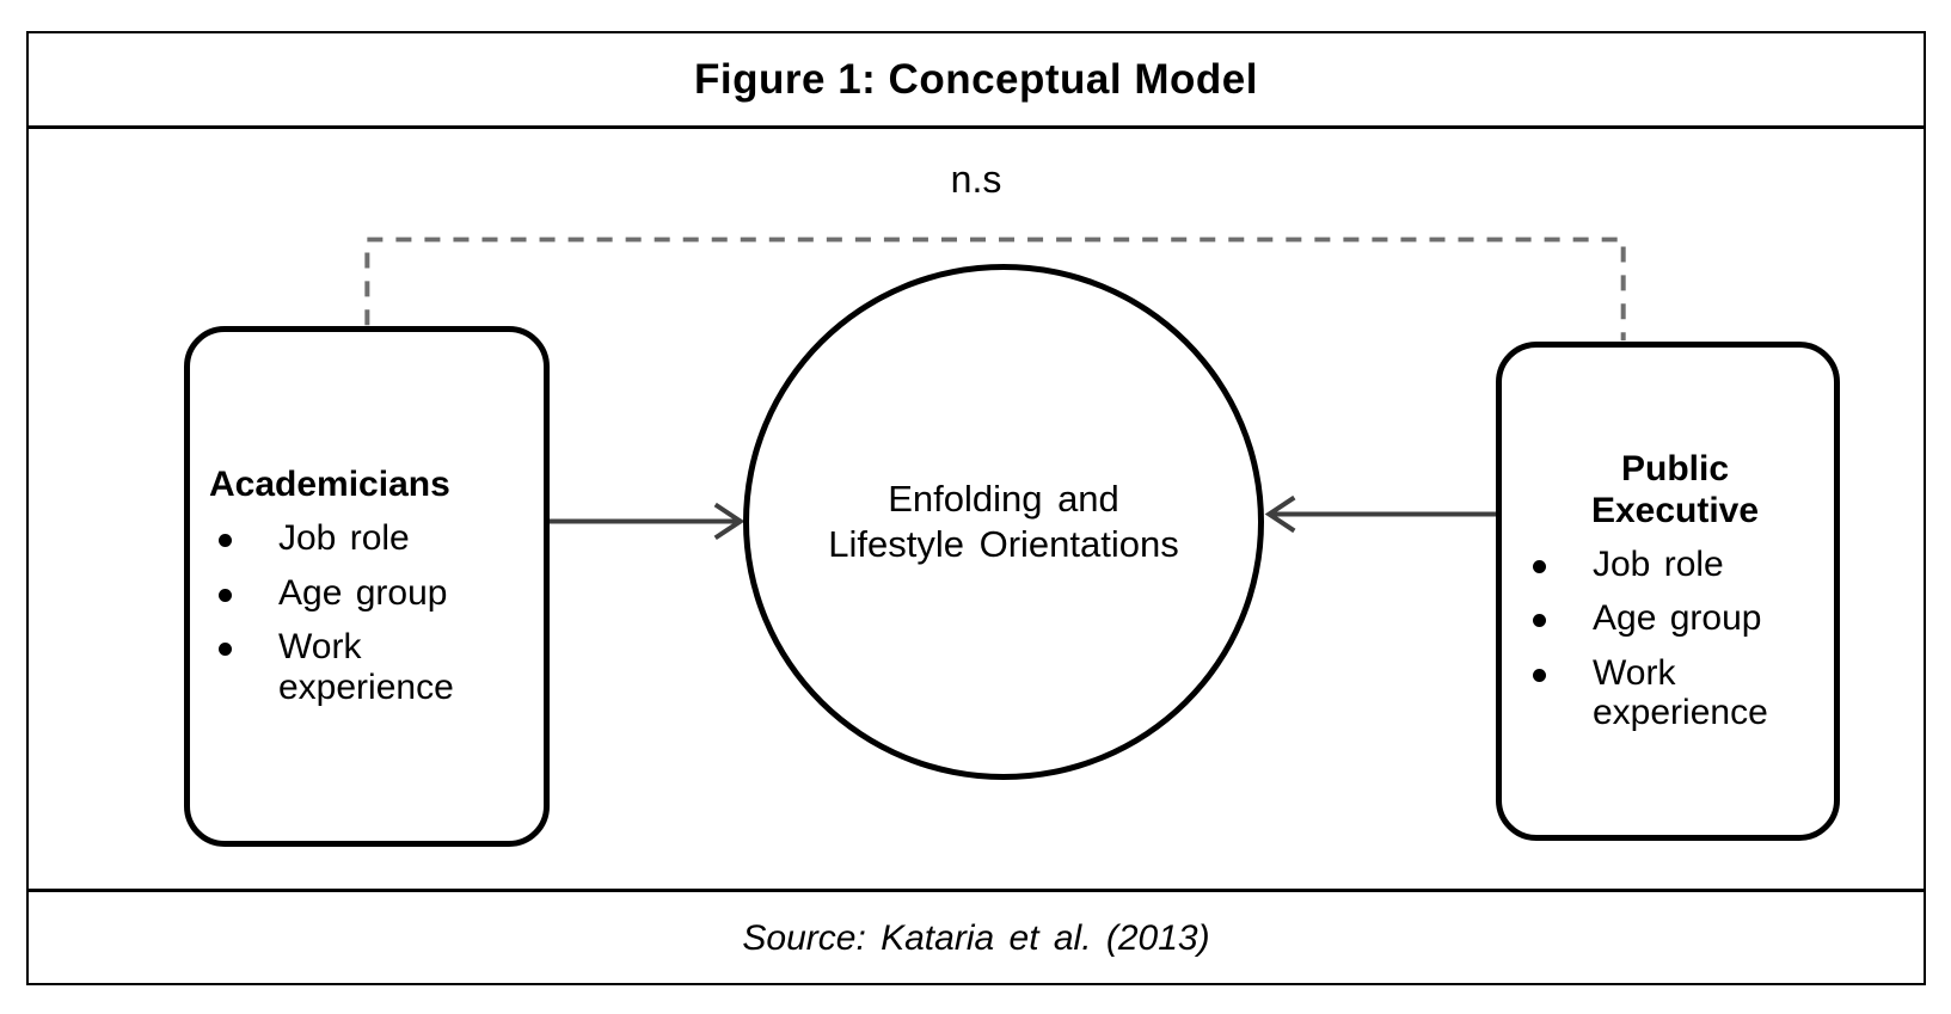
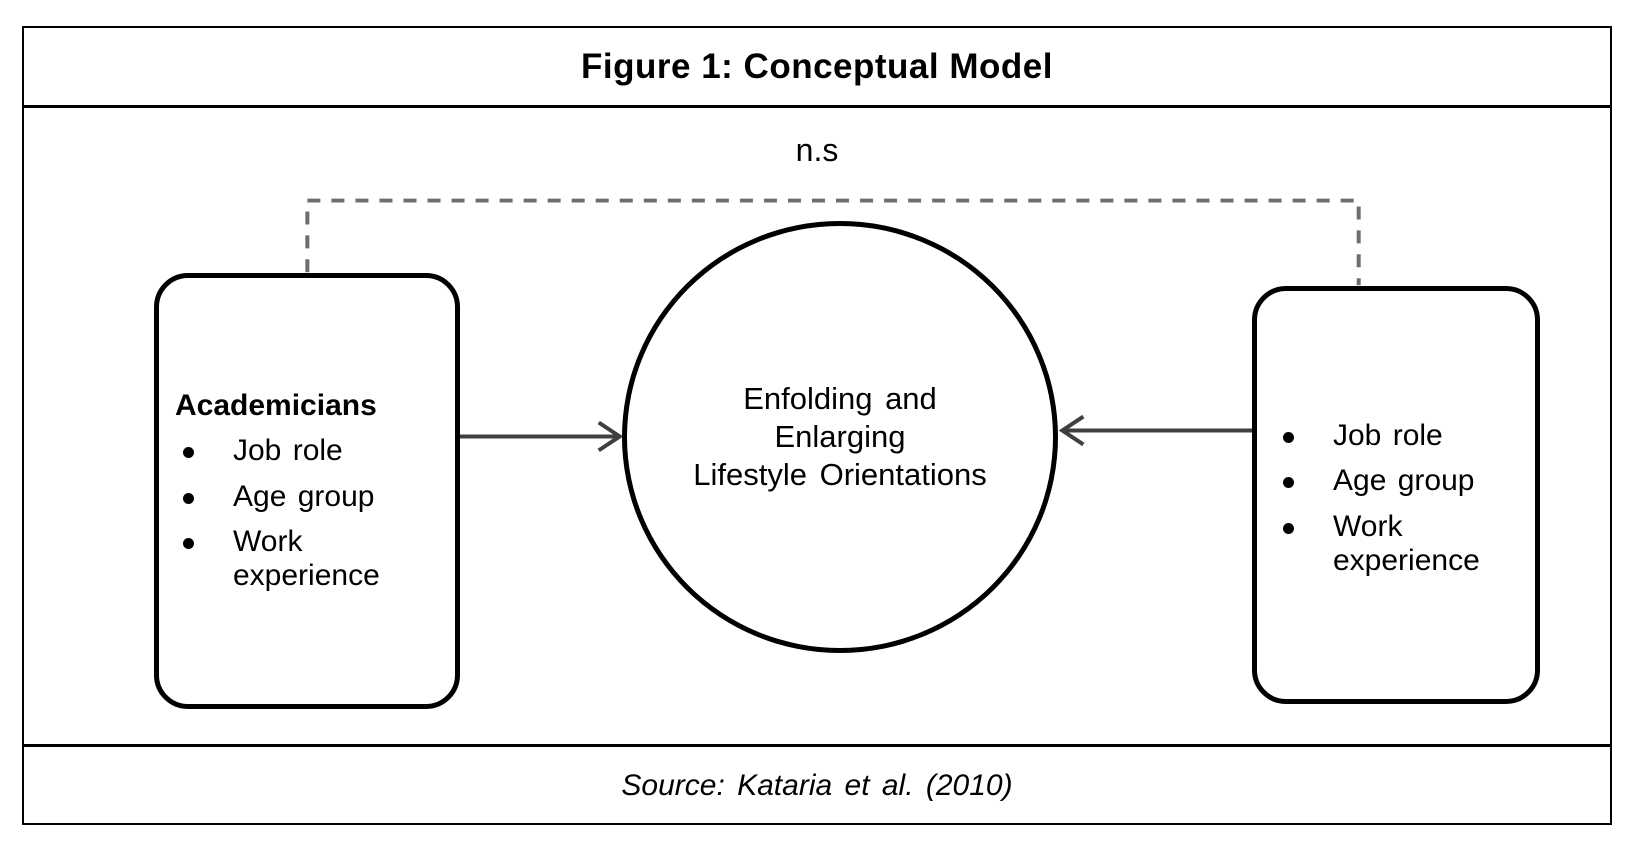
  Figure 1: Conceptual Model
  n.s
  Academicians
  Job role
  Age group
  Work experience
  Enfolding and
+ Enlarging
  Lifestyle Orientations
- Public
- Executive
  Job role
  Age group
  Work experience
- Source: Kataria et al. (2013)
+ Source: Kataria et al. (2010)
